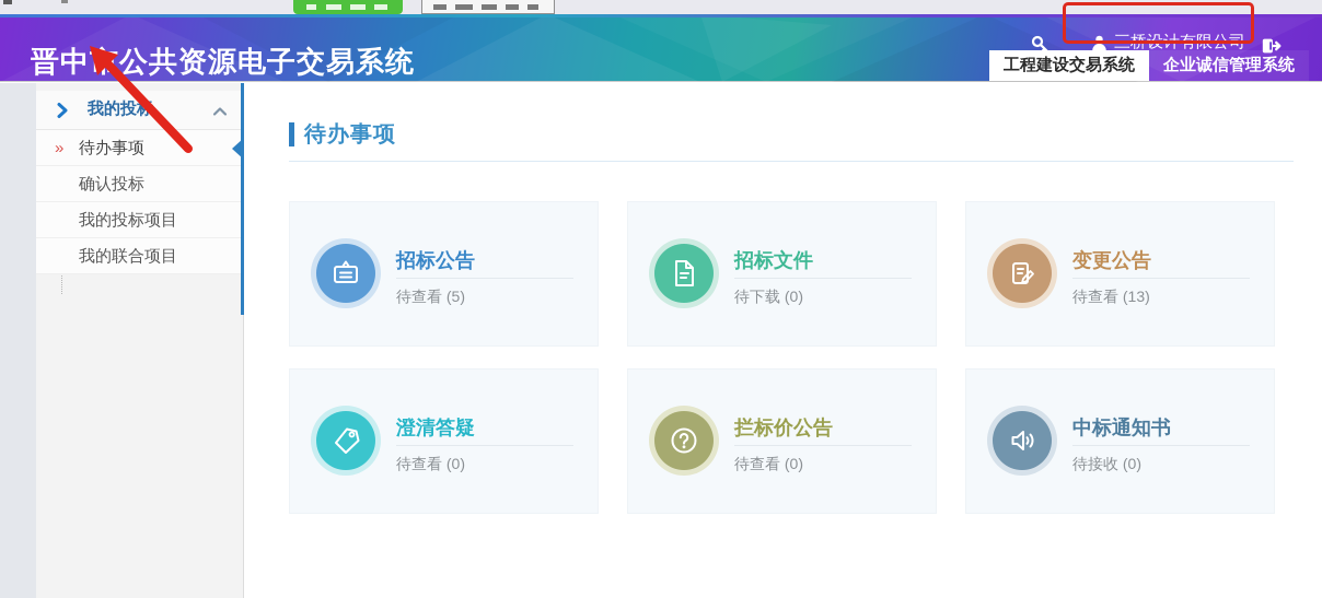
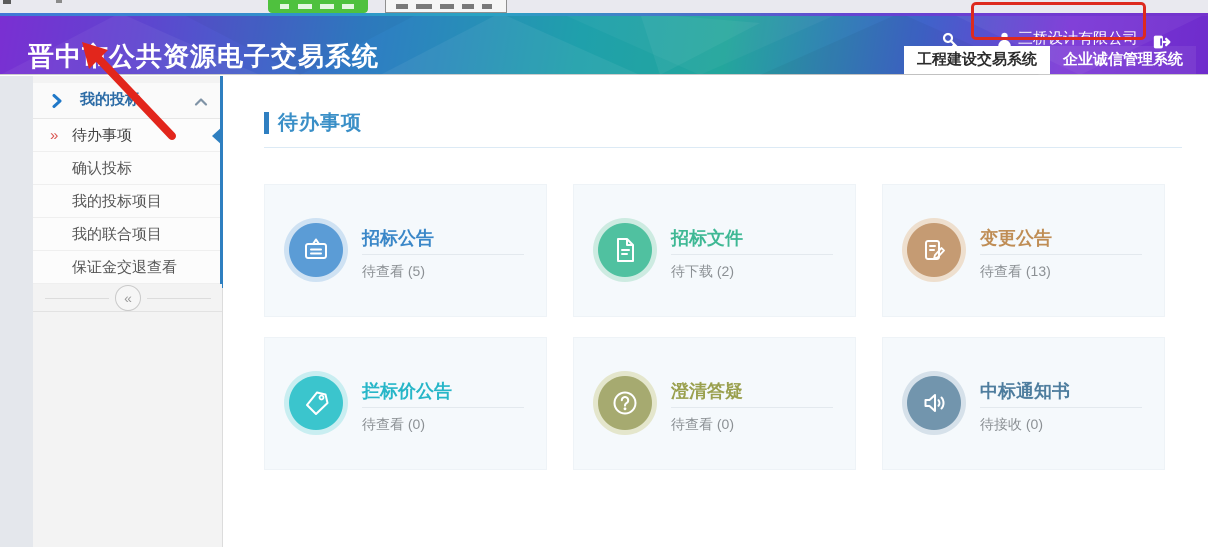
  晋中公共资源电子交易系统
  三桥设计有限公司
  工程建设交易系统
  企业诚信管理系统
  我的投
  »
  待办事项
  确认投标
  我的投标项目
  我的联合项目
+ 保证金交退查看
+ «
  待办事项
  招标公告
  待查看 (5)
  招标文件
- 待下载 (0)
+ 待下载 (2)
  变更公告
  待查看 (13)
- 澄清答疑
+ 拦标价公告
  待查看 (0)
- 拦标价公告
+ 澄清答疑
  待查看 (0)
  中标通知书
  待接收 (0)
